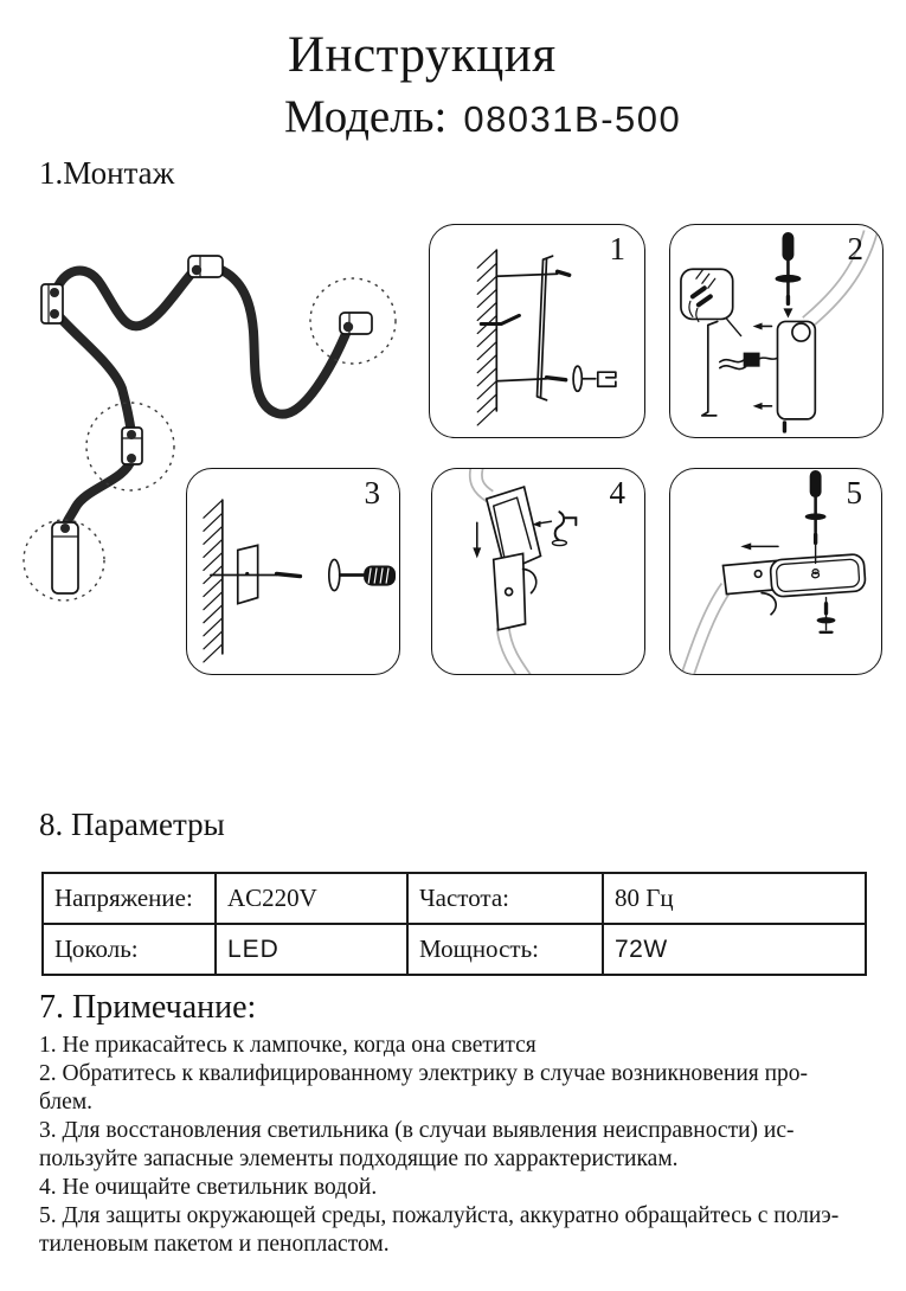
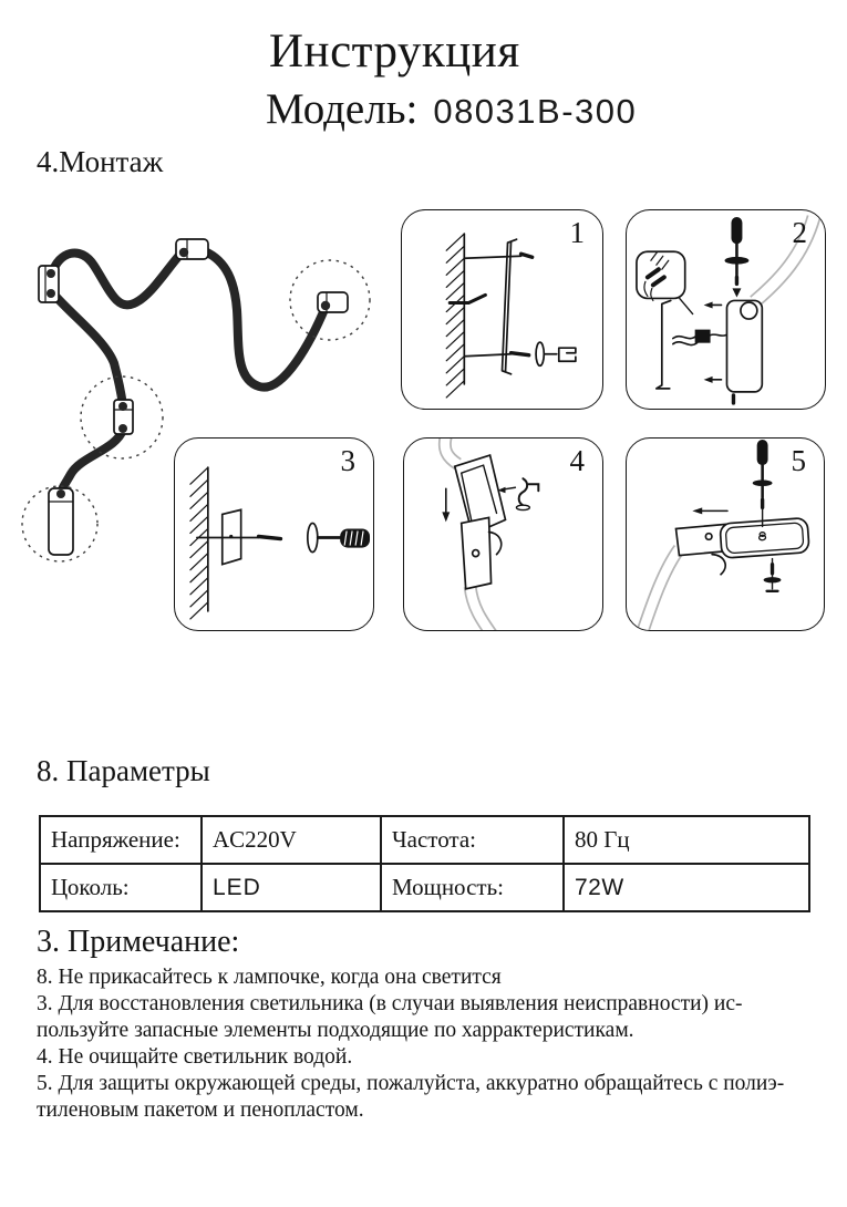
  Инструкция
- Модель: 08031B-500
+ Модель: 08031B-300
- 1.Монтаж
+ 4.Монтаж
  1
  2
  3
  4
  5
  8. Параметры
  Напряжение:	AC220V	Частота:	80 Гц
  Цоколь:	LED	Мощность:	72W
- 7. Примечание:
+ 3. Примечание:
- 1. Не прикасайтесь к лампочке, когда она светится
+ 8. Не прикасайтесь к лампочке, когда она светится
- 2. Обратитесь к квалифицированному электрику в случае возникновения про-
- блем.
  3. Для восстановления светильника (в случаи выявления неисправности) ис-
  пользуйте запасные элементы подходящие по харрактеристикам.
  4. Не очищайте светильник водой.
  5. Для защиты окружающей среды, пожалуйста, аккуратно обращайтесь с полиэ-
  тиленовым пакетом и пенопластом.
